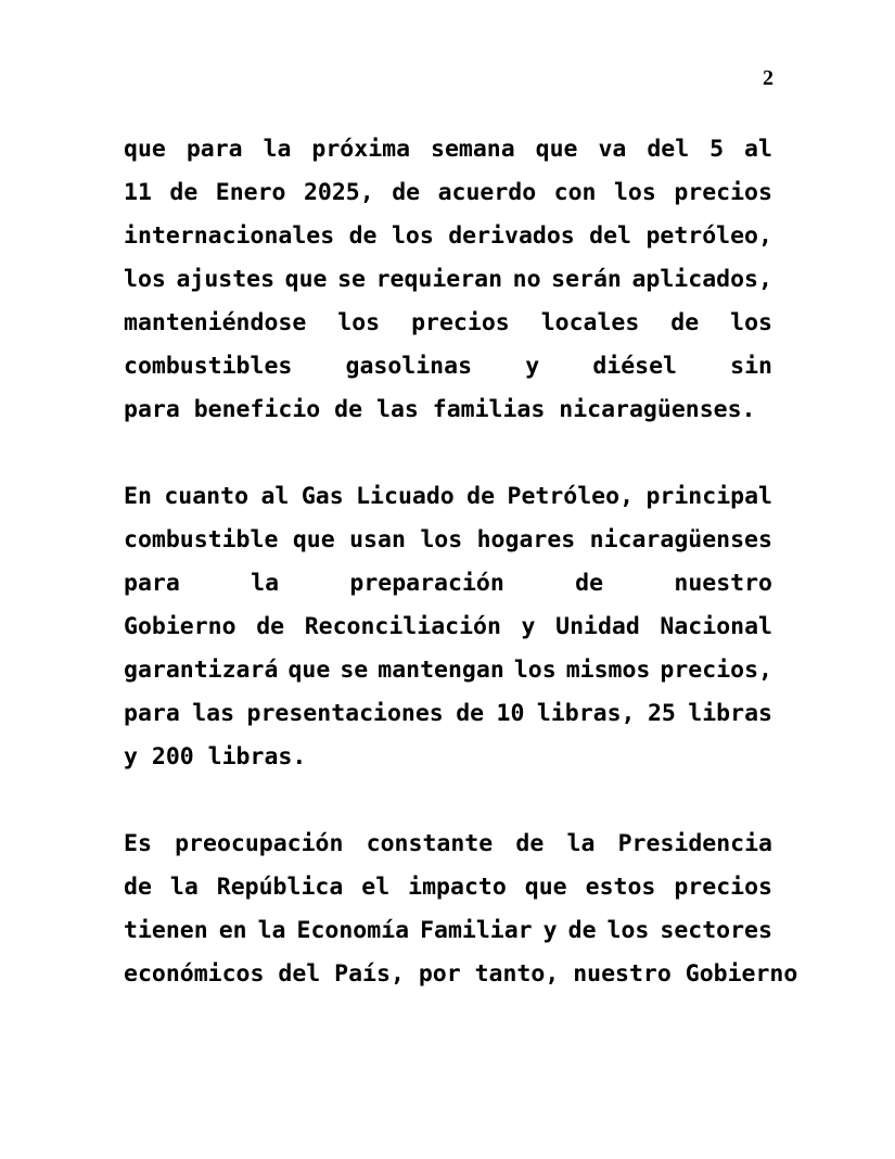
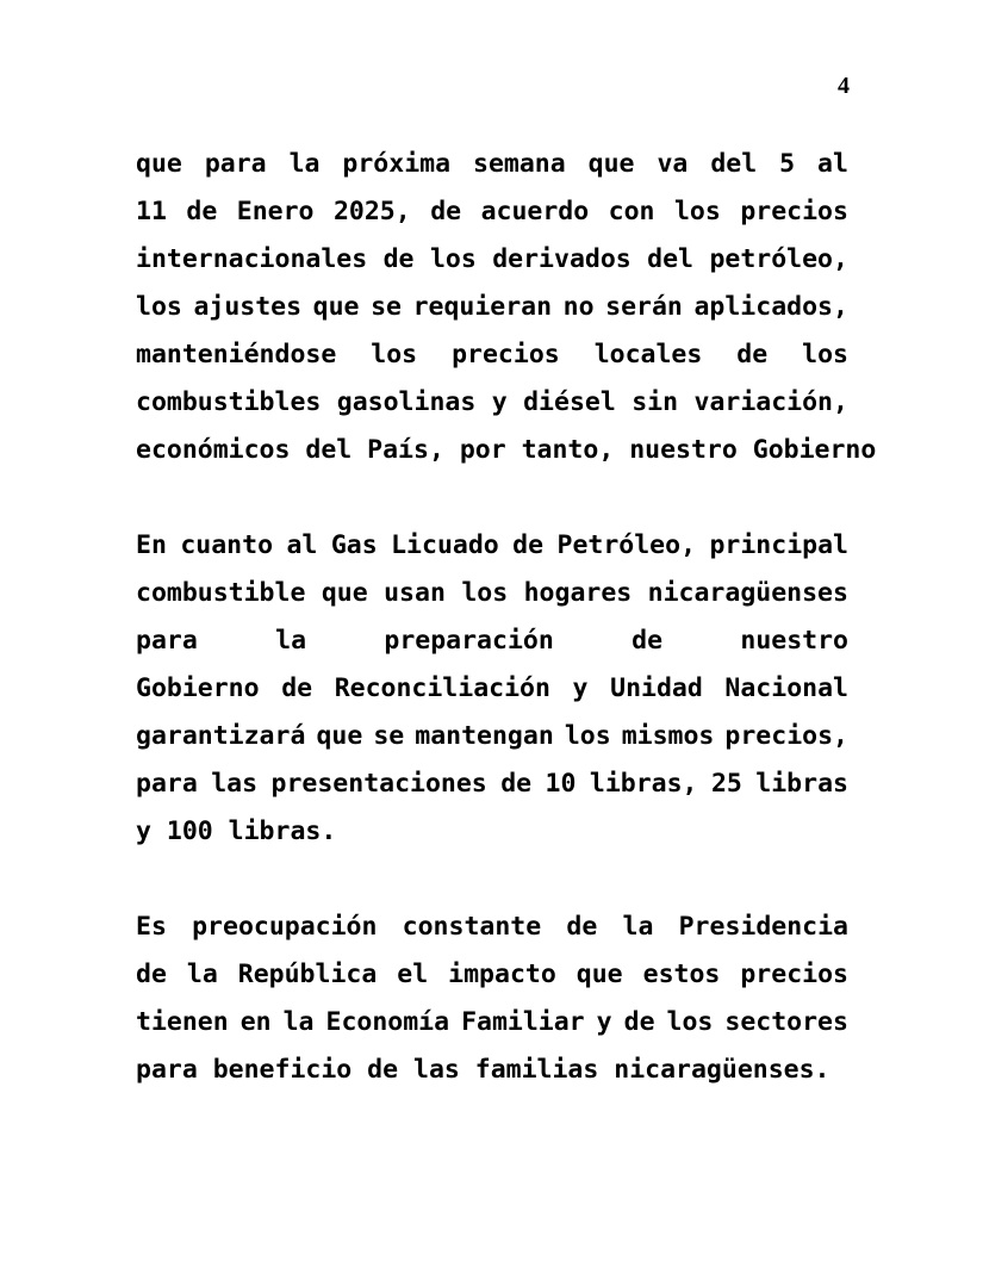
- 2
+ 4
  que
  para
  la
  próxima
  semana
  que
  va
  del
  5
  al
  11
  de
  Enero
  2025,
  de
  acuerdo
  con
  los
  precios
  internacionales
  de
  los
  derivados
  del
  petróleo,
  los
  ajustes
  que
  se
  requieran
  no
  serán
  aplicados,
  manteniéndose
  los
  precios
  locales
  de
  los
  combustibles
  gasolinas
  y
  diésel
  sin
+ variación,
- para beneficio de las familias nicaragüenses.
+ económicos del País, por tanto, nuestro Gobierno
  En
  cuanto
  al
  Gas
  Licuado
  de
  Petróleo,
  principal
  combustible
  que
  usan
  los
  hogares
  nicaragüenses
  para
  la
  preparación
  de
  nuestro
  Gobierno
  de
  Reconciliación
  y
  Unidad
  Nacional
  garantizará
  que
  se
  mantengan
  los
  mismos
  precios,
  para
  las
  presentaciones
  de
  10
  libras,
  25
  libras
- y 200 libras.
+ y 100 libras.
  Es
  preocupación
  constante
  de
  la
  Presidencia
  de
  la
  República
  el
  impacto
  que
  estos
  precios
  tienen
  en
  la
  Economía
  Familiar
  y
  de
  los
  sectores
- económicos del País, por tanto, nuestro Gobierno
+ para beneficio de las familias nicaragüenses.
